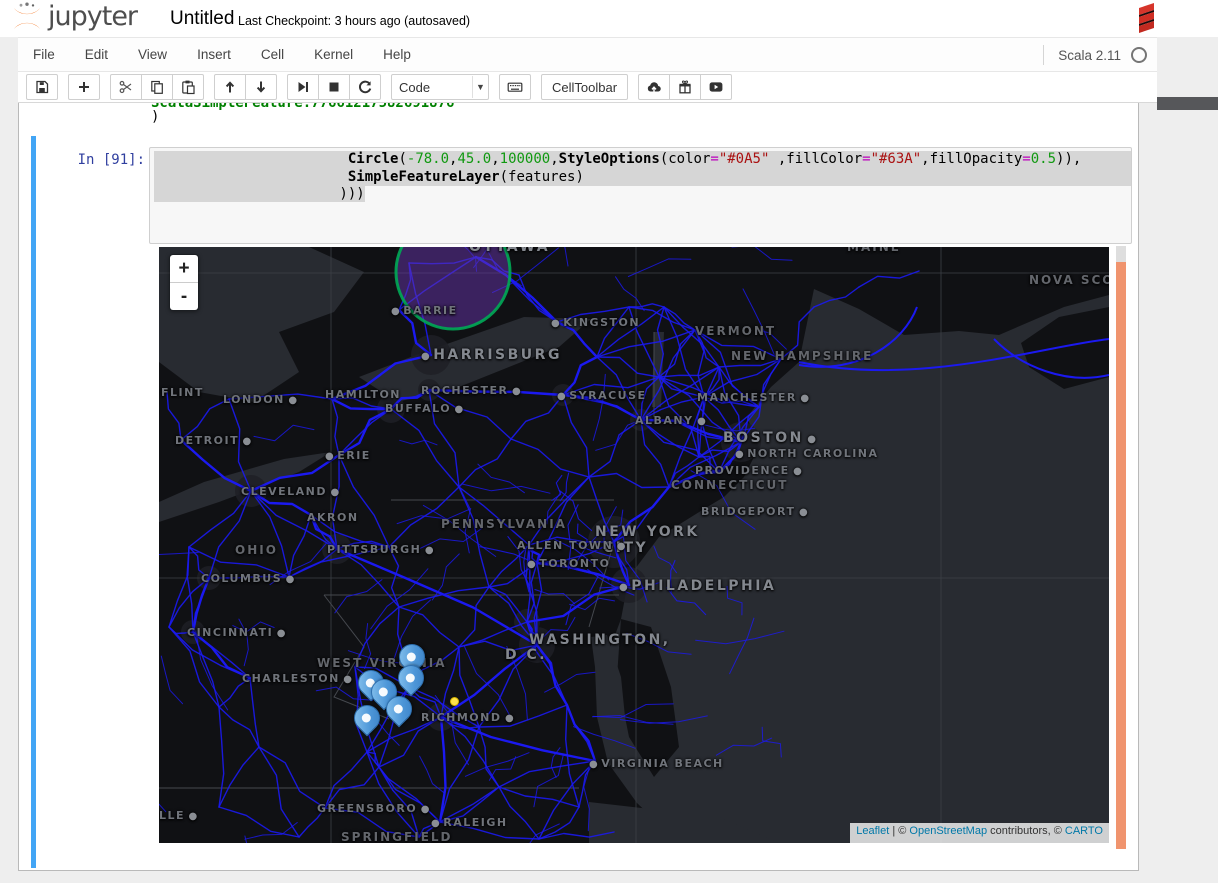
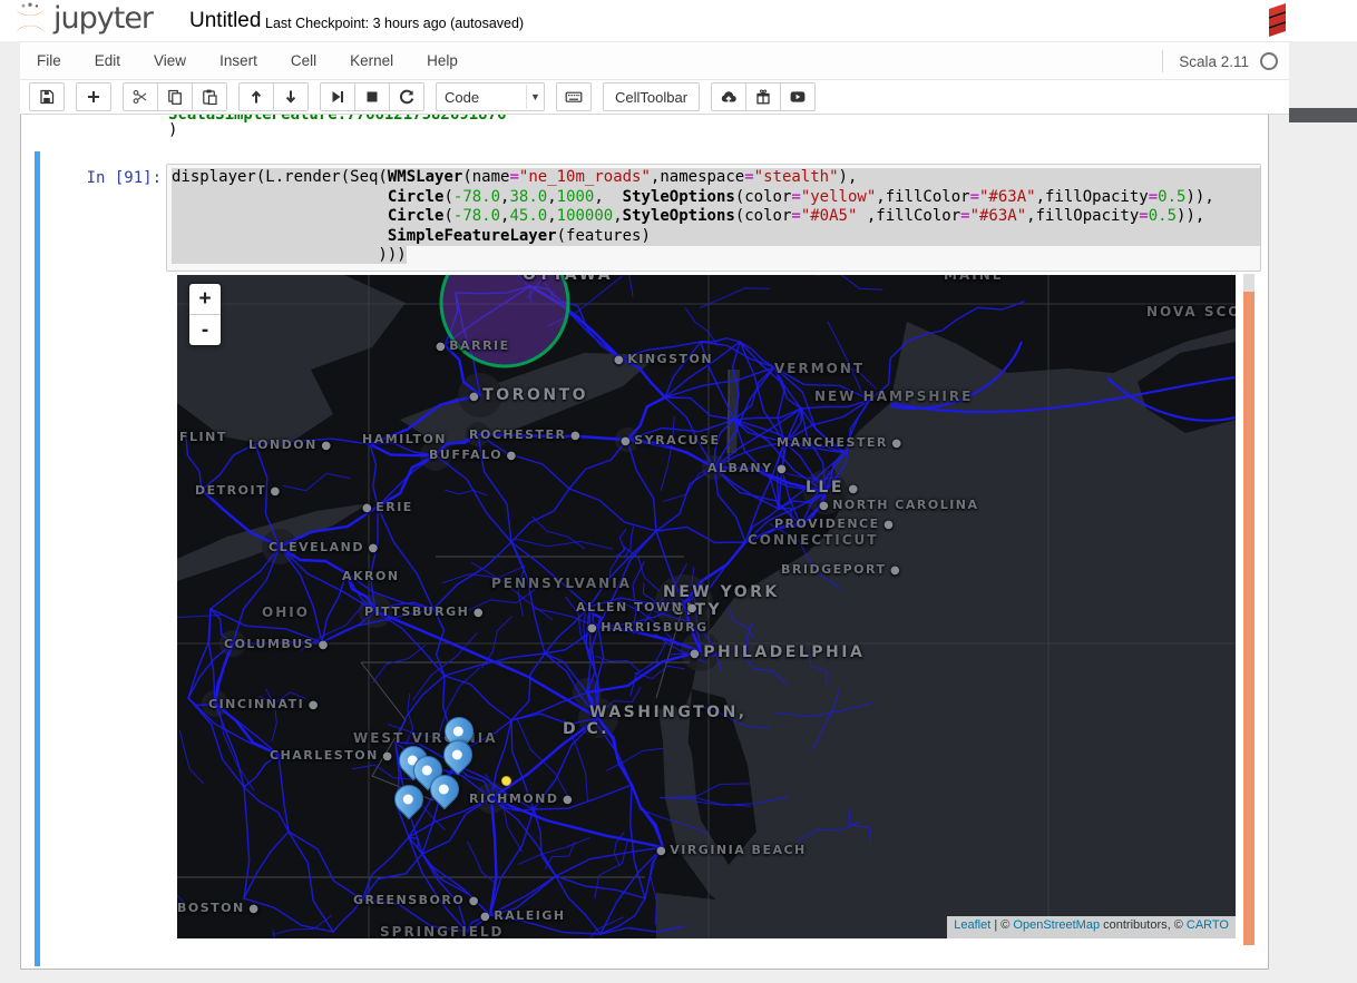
  jupyter
  Untitled
  Last Checkpoint: 3 hours ago (autosaved)
  File
  Edit
  View
  Insert
  Cell
  Kernel
  Help
  Scala 2.11
  Code
  ▼
  CellToolbar
  ScalaSimpleFeature:77661217582691876
  )
  In [91]:
+ displayer(L.render(Seq(WMSLayer(name="ne_10m_roads",namespace="stealth"),
+ Circle(-78.0,38.0,1000, StyleOptions(color="yellow",fillColor="#63A",fillOpacity=0.5)),
  Circle(-78.0,45.0,100000,StyleOptions(color="#0A5" ,fillColor="#63A",fillOpacity=0.5)),
  SimpleFeatureLayer(features)
  )))
  OTTAWA
  MAINE
  NOVA SCO
  ● BARRIE
  ● KINGSTON
- ● HARRISBURG
+ ● TORONTO
  VERMONT
  NEW HAMPSHIRE
  LONDON ●
  HAMILTON
  ROCHESTER ●
  BUFFALO ●
  ● SYRACUSE
  MANCHESTER ●
  FLINT
  ALBANY ●
  DETROIT ●
- BOSTON ●
+ LLE ●
  ● NORTH CAROLINA
  ● ERIE
  PROVIDENCE ●
  CONNECTICUT
  CLEVELAND ●
  BRIDGEPORT ●
  AKRON
  PENNSYLVANIA
  NEW YORK
  CITY
  ALLEN TOWN ●
  OHIO
  PITTSBURGH ●
- ● TORONTO
+ ● HARRISBURG
  COLUMBUS ●
  ● PHILADELPHIA
  CINCINNATI ●
  WASHINGTON,
  D C.
  WEST VIRIA
  CHARLESTON ●
  RICHMOND ●
  ● VIRGINIA BEACH
  GREENSBORO ●
  ● RALEIGH
  SPRINGFIELD
- LLE ●
+ BOSTON ●
  +
  -
  Leaflet | © OpenStreetMap contributors, © CARTO
